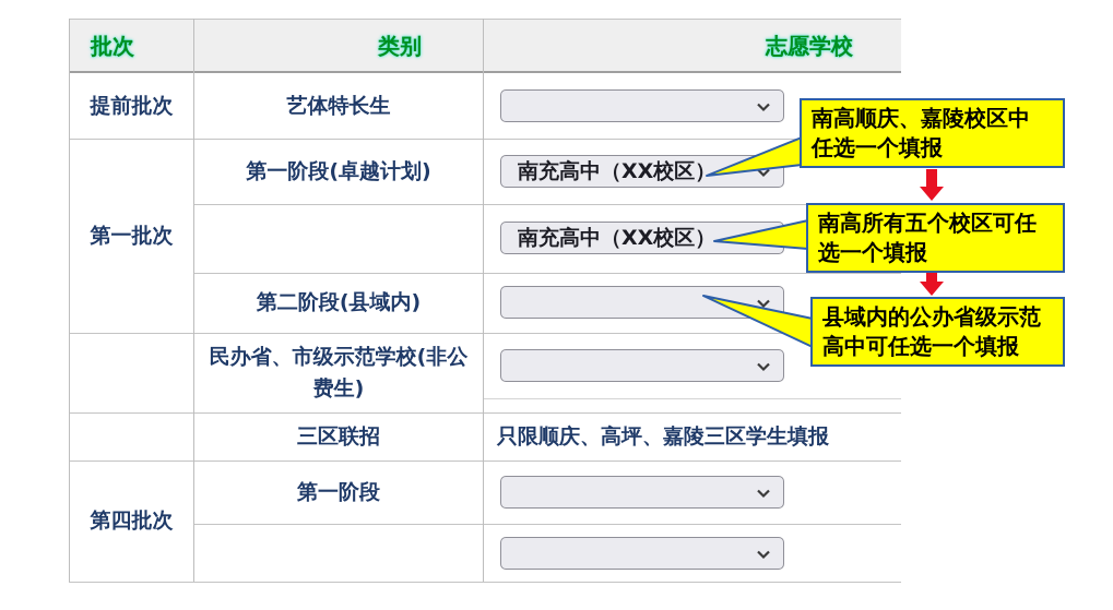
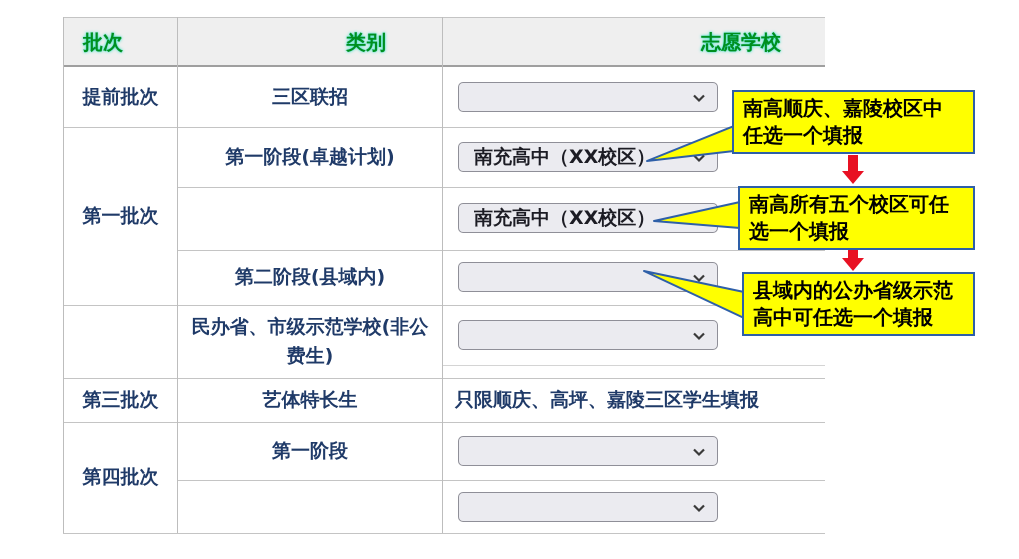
  批次
  类别
  志愿学校
  提前批次
  第一批次
+ 第三批次
  第四批次
- 艺体特长生
+ 三区联招
  第一阶段(卓越计划)
  第二阶段(县域内)
  民办省、市级示范学校(非公费生)
- 三区联招
+ 艺体特长生
  第一阶段
  南充高中（XX校区）
  南充高中（XX校区）
  只限顺庆、高坪、嘉陵三区学生填报
  南高顺庆、嘉陵校区中
  任选一个填报
  南高所有五个校区可任
  选一个填报
  县域内的公办省级示范
  高中可任选一个填报
